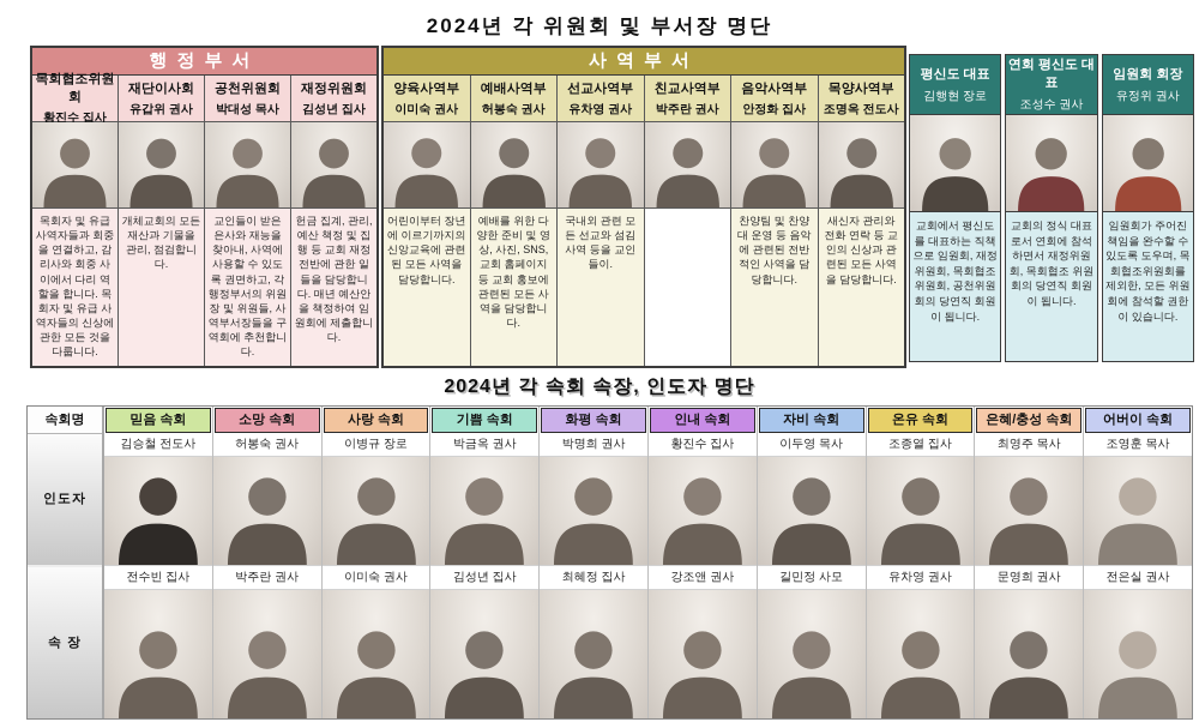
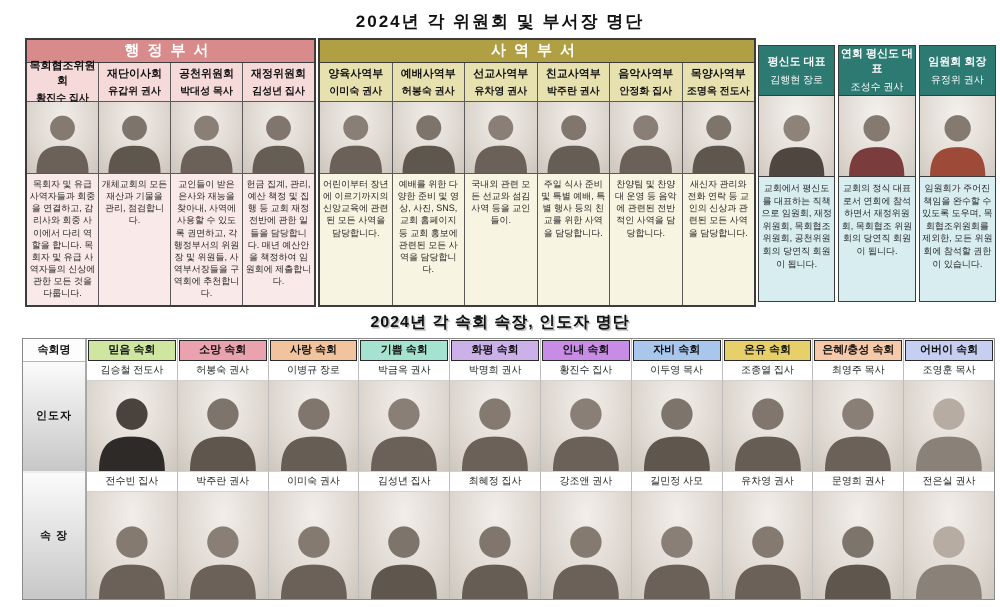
  2024년 각 위원회 및 부서장 명단
  행정부서
  목회협조위원회
  황진수 집사
  목회자 및 유급 사역자들과 회중을 연결하고, 감리사와 회중 사이에서 다리 역할을 합니다. 목회자 및 유급 사역자들의 신상에 관한 모든 것을 다룹니다.
  재단이사회
  유갑위 권사
  개체교회의 모든 재산과 기물을 관리, 점검합니다.
  공천위원회
  박대성 목사
  교인들이 받은 은사와 재능을 찾아내, 사역에 사용할 수 있도록 권면하고, 각 행정부서의 위원장 및 위원들, 사역부서장들을 구역회에 추천합니다.
  재정위원회
  김성년 집사
  헌금 집계, 관리, 예산 책정 및 집행 등 교회 재정 전반에 관한 일들을 담당합니다. 매년 예산안을 책정하여 임원회에 제출합니다.
  사역부서
  양육사역부
  이미숙 권사
  어린이부터 장년에 이르기까지의 신앙교육에 관련된 모든 사역을 담당합니다.
  예배사역부
  허봉숙 권사
  예배를 위한 다양한 준비 및 영상, 사진, SNS, 교회 홈페이지 등 교회 홍보에 관련된 모든 사역을 담당합니다.
  선교사역부
  유차영 권사
  국내외 관련 모든 선교와 섬김 사역 등을 교인들이.
  친교사역부
  박주란 권사
+ 주일 식사 준비 및 특별 예배, 특별 행사 등의 친교를 위한 사역을 담당합니다.
  음악사역부
  안정화 집사
  찬양팀 및 찬양대 운영 등 음악에 관련된 전반적인 사역을 담당합니다.
  목양사역부
  조명옥 전도사
  새신자 관리와 전화 연락 등 교인의 신상과 관련된 모든 사역을 담당합니다.
  평신도 대표
  김행현 장로
  교회에서 평신도를 대표하는 직책으로 임원회, 재정위원회, 목회협조위원회, 공천위원회의 당연직 회원이 됩니다.
  연회 평신도 대표
  조성수 권사
  교회의 정식 대표로서 연회에 참석하면서 재정위원회, 목회협조 위원회의 당연직 회원이 됩니다.
  임원회 회장
  유정위 권사
  임원회가 주어진 책임을 완수할 수 있도록 도우며, 목회협조위원회를 제외한, 모든 위원회에 참석할 권한이 있습니다.
  2024년 각 속회 속장, 인도자 명단
  속회명
  인도자
  속 장
  믿음 속회
  김승철 전도사
  전수빈 집사
  소망 속회
  허봉숙 권사
  박주란 권사
  사랑 속회
  이병규 장로
  이미숙 권사
  기쁨 속회
  박금옥 권사
  김성년 집사
  화평 속회
  박명희 권사
  최혜정 집사
  인내 속회
  황진수 집사
  강조앤 권사
  자비 속회
  이두영 목사
  길민정 사모
  온유 속회
  조종열 집사
  유차영 권사
  은혜/충성 속회
  최영주 목사
  문영희 권사
  어버이 속회
  조영훈 목사
  전은실 권사
